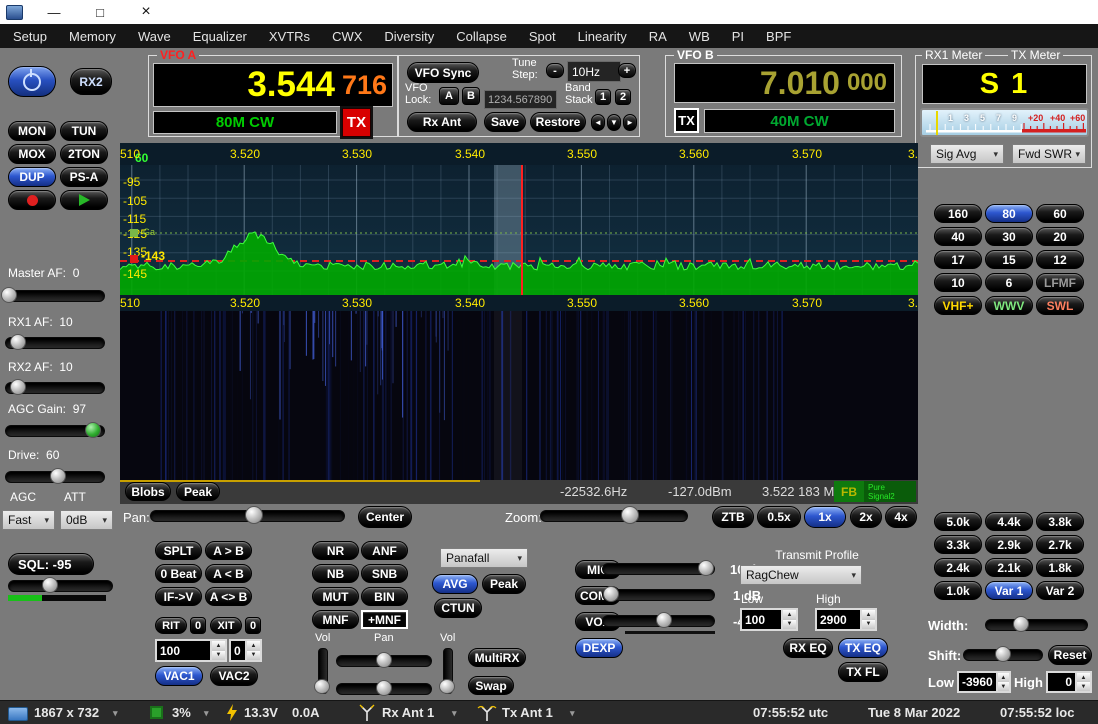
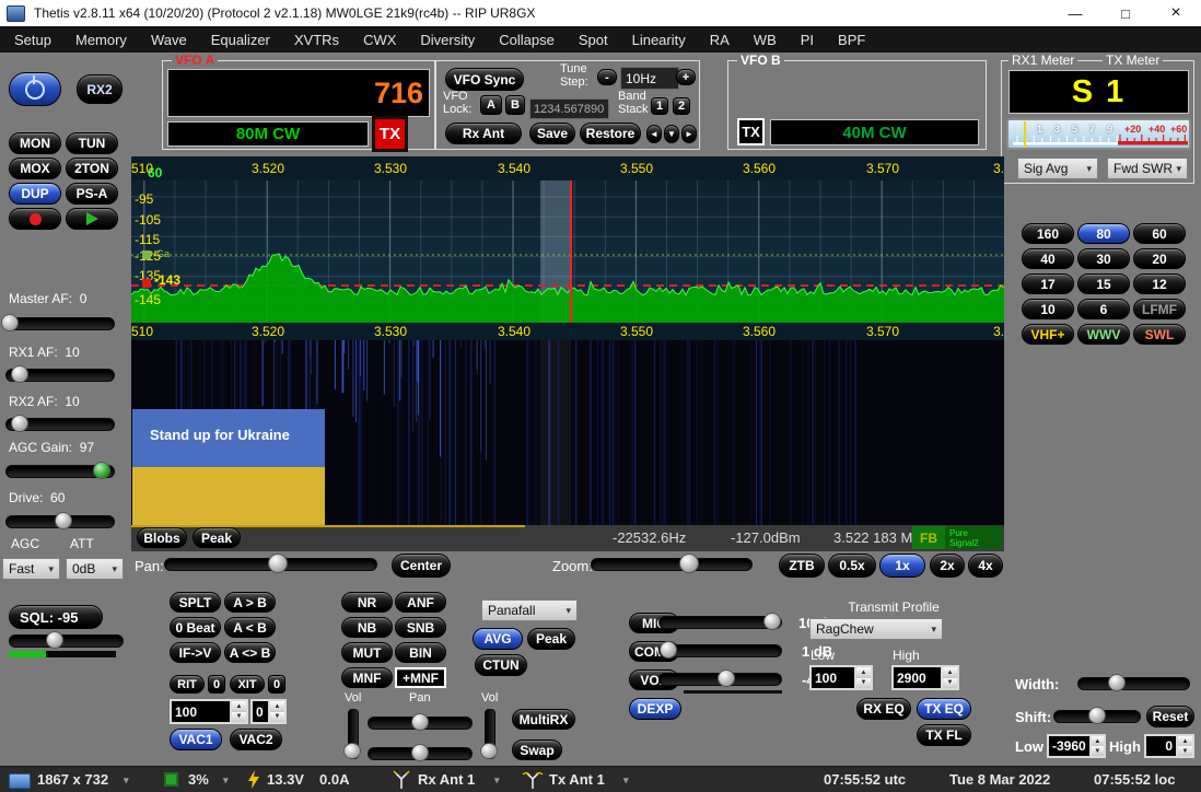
+ Thetis v2.8.11 x64 (10/20/20) (Protocol 2 v2.1.18) MW0LGE 21k9(rc4b) -- RIP UR8GX
  —
  □
  ×
  Setup
  Memory
  Wave
  Equalizer
  XVTRs
  CWX
  Diversity
  Collapse
  Spot
  Linearity
  RA
  WB
  PI
  BPF
  RX2
  MON
  TUN
  MOX
  2TON
  DUP
  PS-A
  Master AF: 0
  RX1 AF: 10
  RX2 AF: 10
  AGC Gain: 97
  Drive: 60
  AGC
  ATT
  Fast
  ▾
  0dB
  ▾
  SQL: -95
  VFO A
- 3.544
  716
  80M CW
  TX
  VFO Sync
  Tune
  Step:
  -
  10Hz
  +
  VFO
  Lock:
  A
  B
  1234.567890
  Band
  Stack
  1
  2
  Rx Ant
  Save
  Restore
  ◄
  ▼
  ►
  VFO B
- 7.010
- 000
  TX
  40M CW
  RX1 Meter
  TX Meter
  S 1
  1
  3
  5
  7
  9
  +20
  +40
  +60
  Sig Avg
  ▾
  Fwd SWR
  ▾
  60
  510
  3.520
  3.530
  3.540
  3.550
  3.560
  3.570
  -95
  -105
  -115
  -135
  -145
  -Ga
  -143
  510
  3.520
  3.530
  3.540
  3.550
  3.560
  3.570
+ Stand up for Ukraine
  Blobs
  Peak
  -22532.6Hz
  -127.0dBm
  3.522 183 M
  FB
  Pure Signal2
  Pan:
  Center
  Zoom
  ZTB
  0.5x
  1x
  2x
  4x
  160
  80
  60
  40
  30
  20
  17
  15
  12
  10
  6
  LFMF
  VHF+
  WWV
  SWL
- 5.0k
- 4.4k
- 3.8k
- 3.3k
- 2.9k
- 2.7k
- 2.4k
- 2.1k
- 1.8k
- 1.0k
- Var 1
- Var 2
  Width:
  Shift:
  Reset
  Low
  -3960
  High
  0
  SPLT
  A > B
  0 Beat
  A < B
  IF->V
  A <> B
  RIT
  0
  XIT
  0
  100
  0
  VAC1
  VAC2
  NR
  ANF
  NB
  SNB
  MUT
  BIN
  MNF
  +MNF
  Vol
  Pan
  Vol
  MultiRX
  Swap
  Panafall
  ▾
  AVG
  Peak
  CTUN
  1 dB
  DEXP
  Transmit Profile
  RagChew
  ▾
  Low
  100
  High
  2900
  RX EQ
  TX EQ
  TX FL
  1867 x 732
  ▾
  3%
  ▾
  13.3V
  0.0A
  Rx Ant 1
  ▾
  Tx Ant 1
  ▾
  07:55:52 utc
  Tue 8 Mar 2022
  07:55:52 loc
